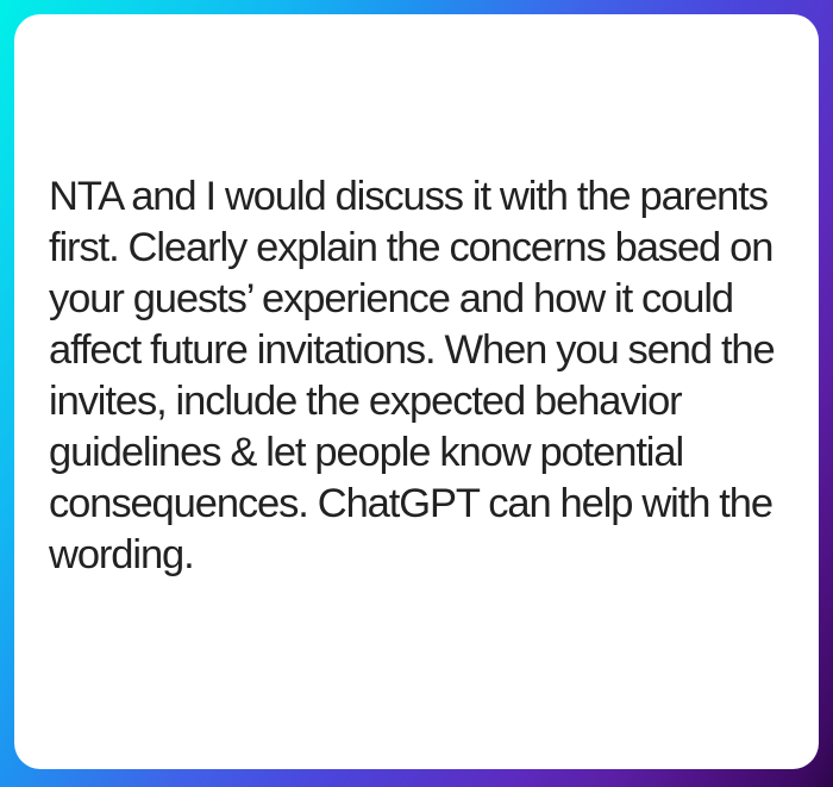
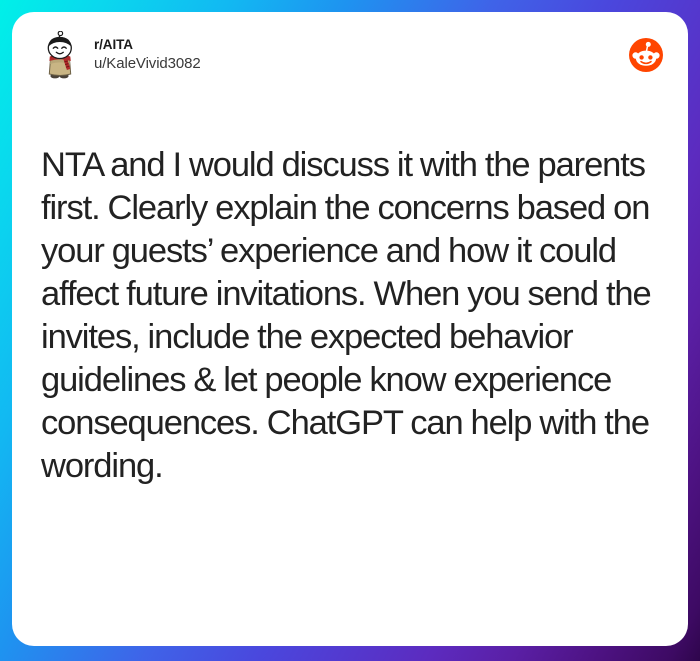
+ r/AITA
+ u/KaleVivid3082
- NTA and I would discuss it with the parents first. Clearly explain the concerns based on your guests’ experience and how it could affect future invitations. When you send the invites, include the expected behavior guidelines & let people know potential consequences. ChatGPT can help with the wording.
+ NTA and I would discuss it with the parents first. Clearly explain the concerns based on your guests’ experience and how it could affect future invitations. When you send the invites, include the expected behavior guidelines & let people know experience consequences. ChatGPT can help with the wording.
